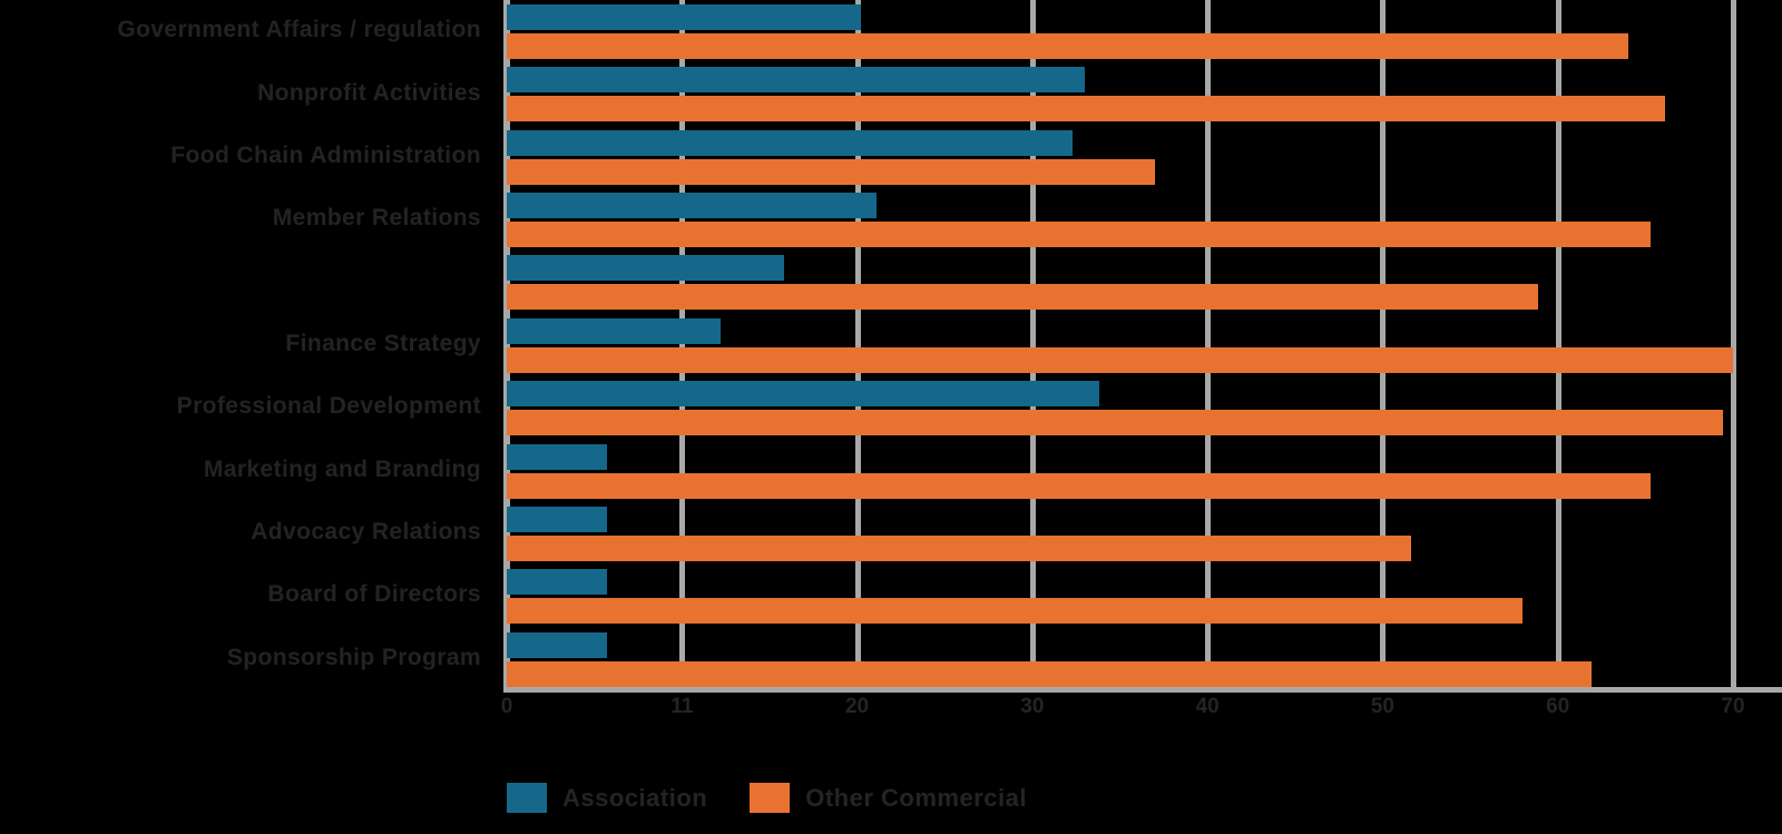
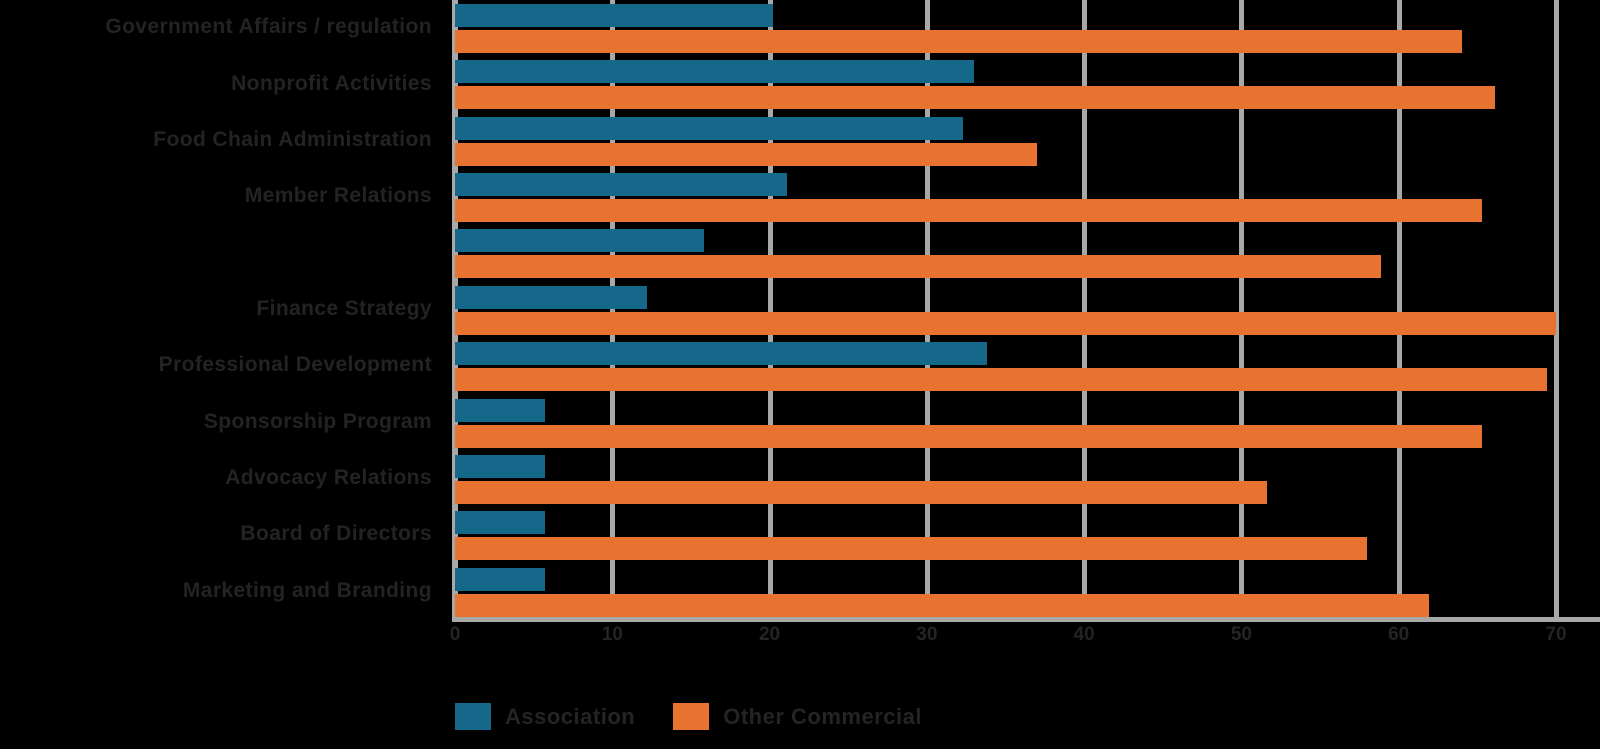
  Government Affairs / regulation
  Nonprofit Activities
  Food Chain Administration
  Member Relations
  Finance Strategy
  Professional Development
- Marketing and Branding
+ Sponsorship Program
  Advocacy Relations
  Board of Directors
- Sponsorship Program
+ Marketing and Branding
  0
- 11
+ 10
  20
  30
  40
  50
  60
  70
  Association
  Other Commercial
